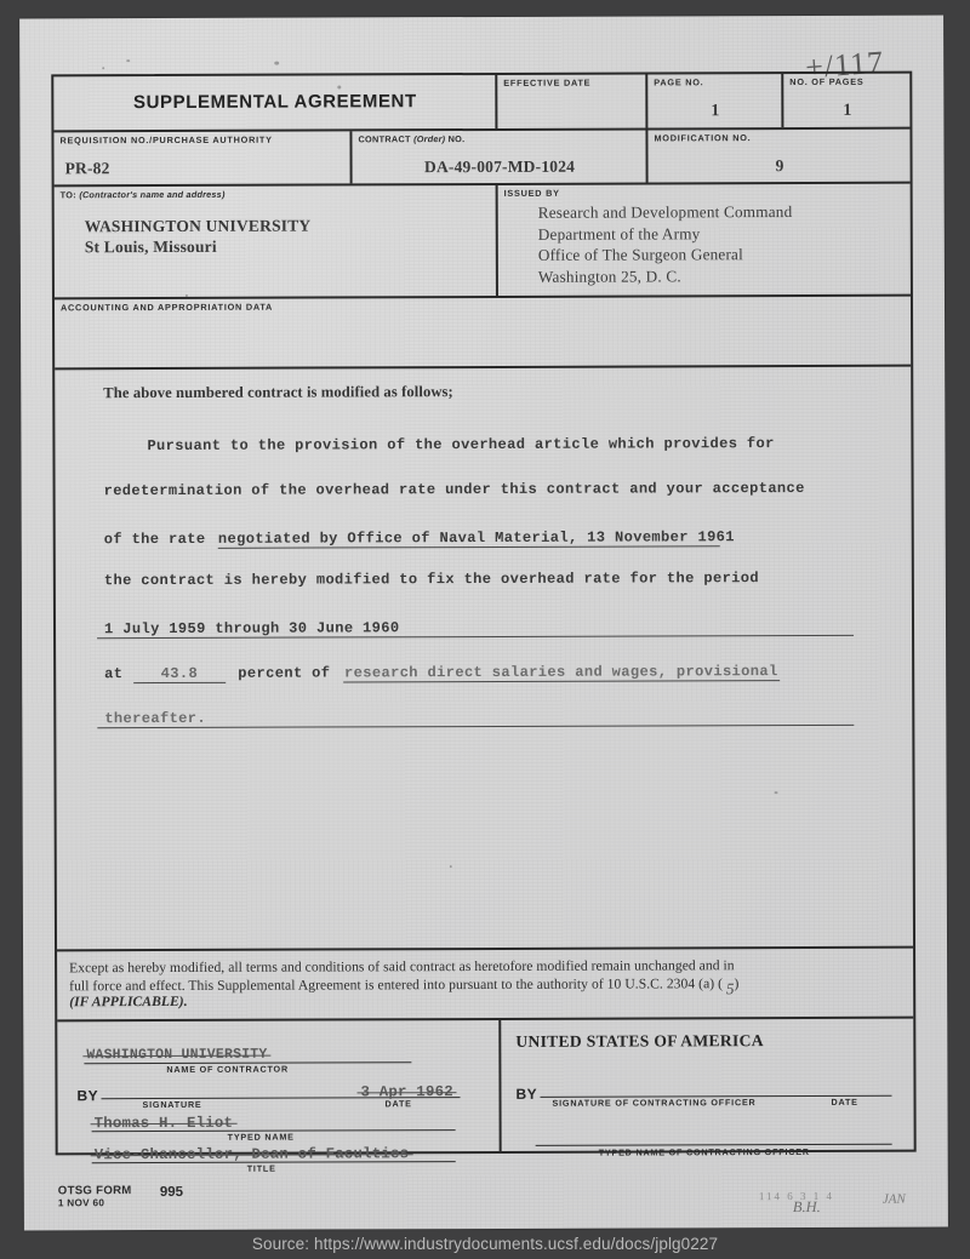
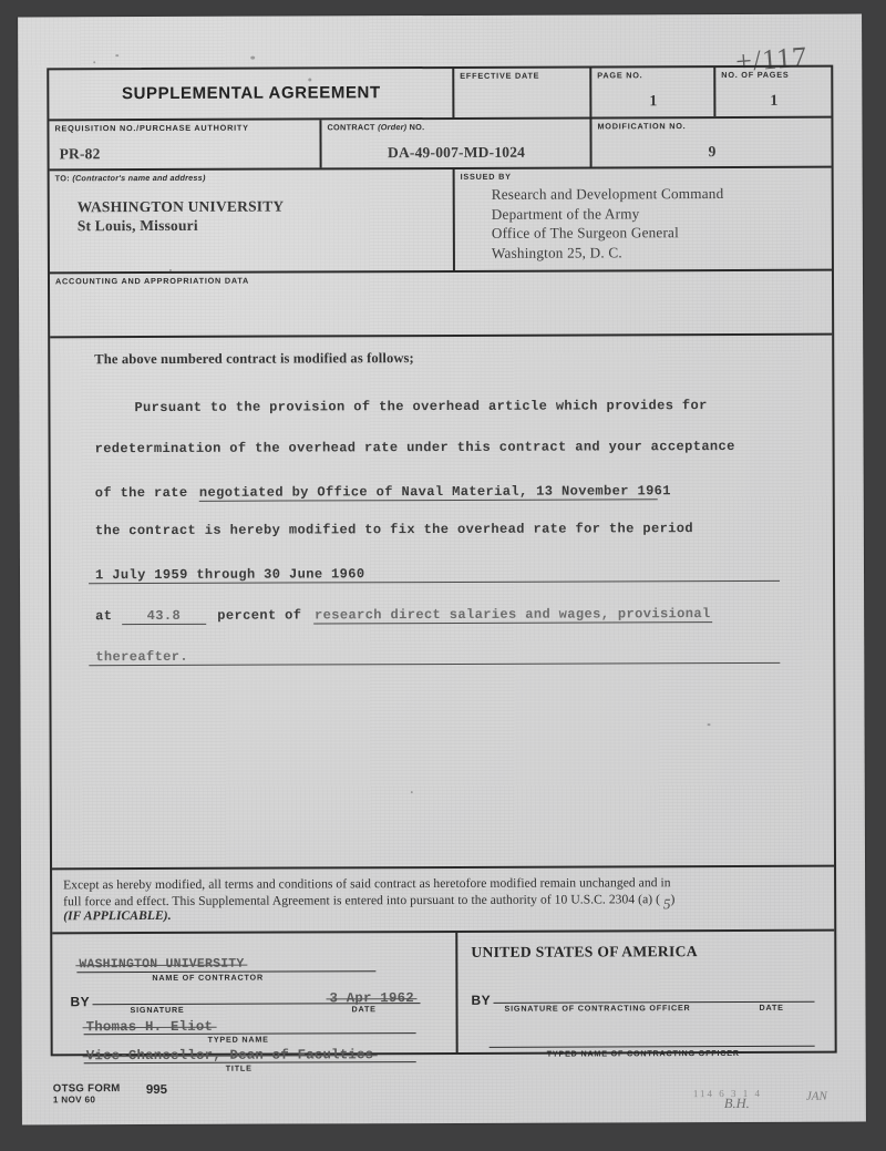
- Source: https://www.industrydocuments.ucsf.edu/docs/jplg0227
